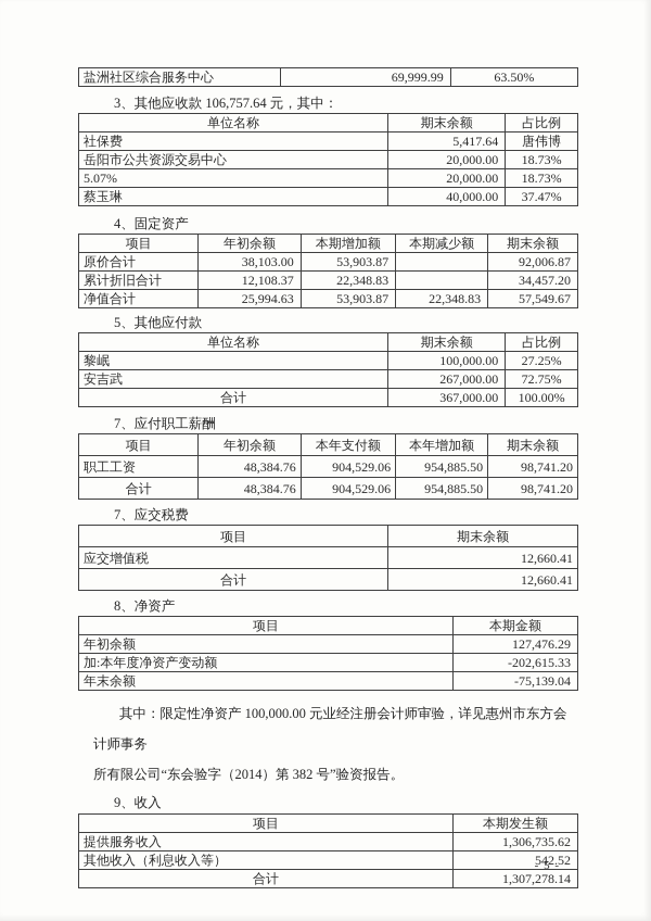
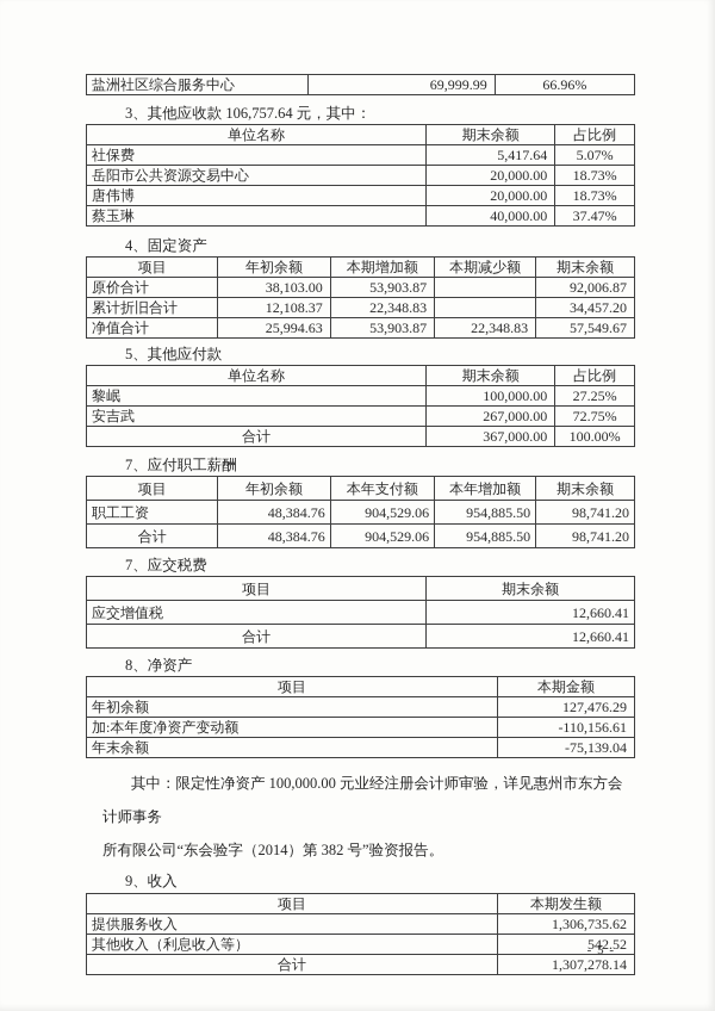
- 盐洲社区综合服务中心	69,999.99	63.50%
+ 盐洲社区综合服务中心	69,999.99	66.96%
  3、其他应收款 106,757.64 元，其中：
  单位名称	期末余额	占比例
- 社保费	5,417.64	唐伟博
+ 社保费	5,417.64	5.07%
  岳阳市公共资源交易中心	20,000.00	18.73%
- 5.07%	20,000.00	18.73%
+ 唐伟博	20,000.00	18.73%
  蔡玉琳	40,000.00	37.47%
  4、固定资产
  项目	年初余额	本期增加额	本期减少额	期末余额
  原价合计	38,103.00	53,903.87		92,006.87
  累计折旧合计	12,108.37	22,348.83		34,457.20
  净值合计	25,994.63	53,903.87	22,348.83	57,549.67
  5、其他应付款
  单位名称	期末余额	占比例
  黎岷	100,000.00	27.25%
  安吉武	267,000.00	72.75%
  合计	367,000.00	100.00%
  7、应付职工薪酬
  项目	年初余额	本年支付额	本年增加额	期末余额
  职工工资	48,384.76	904,529.06	954,885.50	98,741.20
  合计	48,384.76	904,529.06	954,885.50	98,741.20
  7、应交税费
  项目	期末余额
  应交增值税	12,660.41
  合计	12,660.41
  8、净资产
  项目	本期金额
  年初余额	127,476.29
- 加:本年度净资产变动额	-202,615.33
+ 加:本年度净资产变动额	-110,156.61
  年末余额	-75,139.04
  其中：限定性净资产 100,000.00 元业经注册会计师审验，详见惠州市东方会计师事务
  所有限公司“东会验字（2014）第 382 号”验资报告。
  9、收入
  项目	本期发生额
  提供服务收入	1,306,735.62
  其他收入（利息收入等）	542.52
  合计	1,307,278.14
  - 5 -
